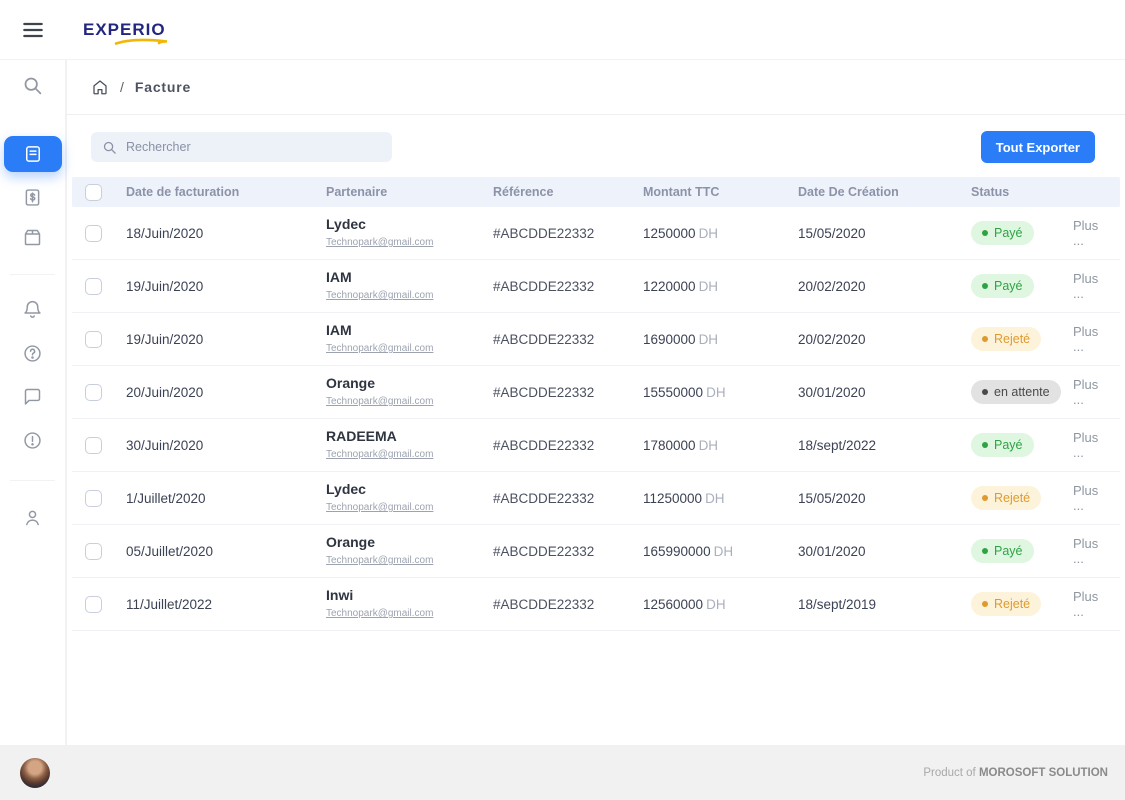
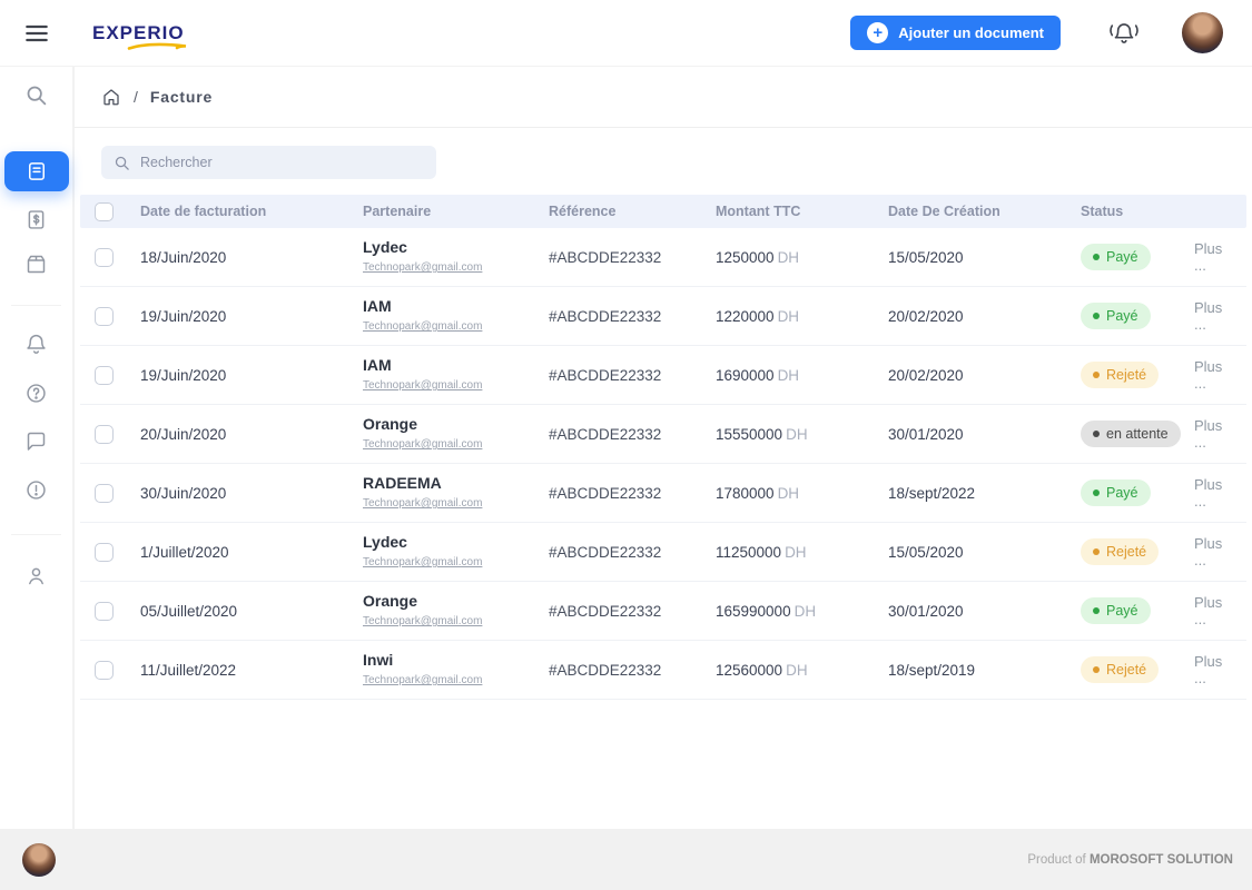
  EXPERIO
+ +
+ Ajouter un document
  /
  Facture
  Rechercher
- Tout Exporter
  Date de facturation
  Partenaire
  Référence
  Montant TTC
  Date De Création
  Status
  18/Juin/2020
  Lydec
  Technopark@gmail.com
  #ABCDDE22332
  1250000 DH
  15/05/2020
  Payé
  Plus ...
  19/Juin/2020
  IAM
  Technopark@gmail.com
  #ABCDDE22332
  1220000 DH
  20/02/2020
  Payé
  Plus ...
  19/Juin/2020
  IAM
  Technopark@gmail.com
  #ABCDDE22332
  1690000 DH
  20/02/2020
  Rejeté
  Plus ...
  20/Juin/2020
  Orange
  Technopark@gmail.com
  #ABCDDE22332
  15550000 DH
  30/01/2020
  en attente
  Plus ...
  30/Juin/2020
  RADEEMA
  Technopark@gmail.com
  #ABCDDE22332
  1780000 DH
  18/sept/2022
  Payé
  Plus ...
  1/Juillet/2020
  Lydec
  Technopark@gmail.com
  #ABCDDE22332
  11250000 DH
  15/05/2020
  Rejeté
  Plus ...
  05/Juillet/2020
  Orange
  Technopark@gmail.com
  #ABCDDE22332
  165990000 DH
  30/01/2020
  Payé
  Plus ...
  11/Juillet/2022
  Inwi
  Technopark@gmail.com
  #ABCDDE22332
  12560000 DH
  18/sept/2019
  Rejeté
  Plus ...
  Product of MOROSOFT SOLUTION
